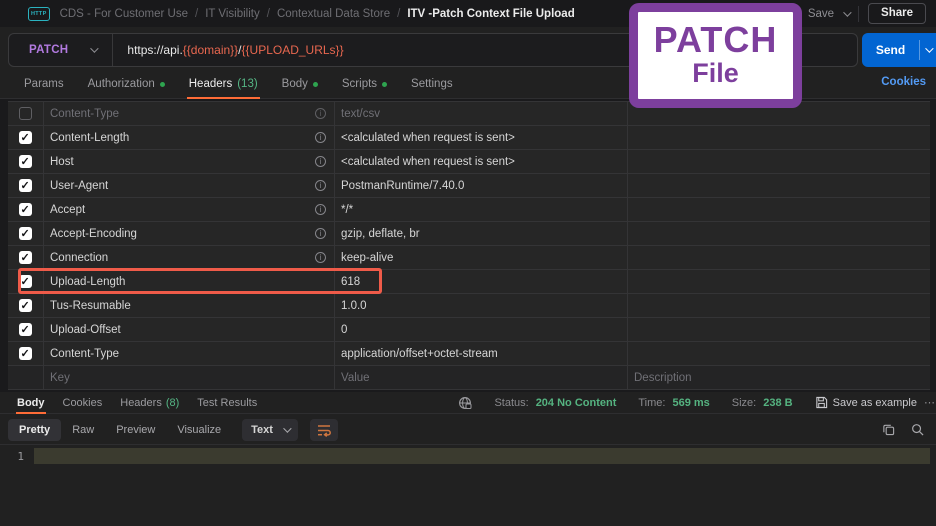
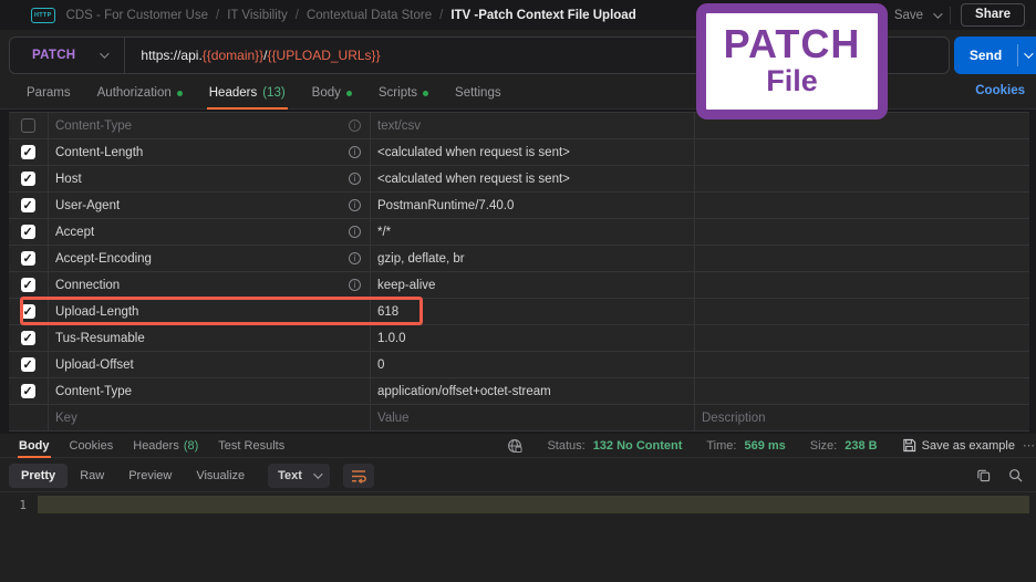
  CDS - For Customer Use
  /
  IT Visibility
  /
  Contextual Data Store
  /
  ITV -Patch Context File Upload
  Save
  Share
  PATCH
  https://api.{{domain}}/{{UPLOAD_URLs}}
  Send
  Params
  Authorization
  Headers
  (13)
  Body
  Scripts
  Settings
  Cookies
  Content-Type
  i
  text/csv
  Content-Length
  i
  <calculated when request is sent>
  Host
  i
  <calculated when request is sent>
  User-Agent
  i
  PostmanRuntime/7.40.0
  Accept
  i
  */*
  Accept-Encoding
  i
  gzip, deflate, br
  Connection
  i
  keep-alive
  Upload-Length
  618
  Tus-Resumable
  1.0.0
  Upload-Offset
  0
  Content-Type
  application/offset+octet-stream
  Key
  Value
  Description
  Body
  Cookies
  Headers
  (8)
  Test Results
  Status:
- 204 No Content
+ 132 No Content
  Time:
  569 ms
  Size:
  238 B
  Save as example
  ⋯
  Pretty
  Raw
  Preview
  Visualize
  Text
  1
  PATCH
  File
